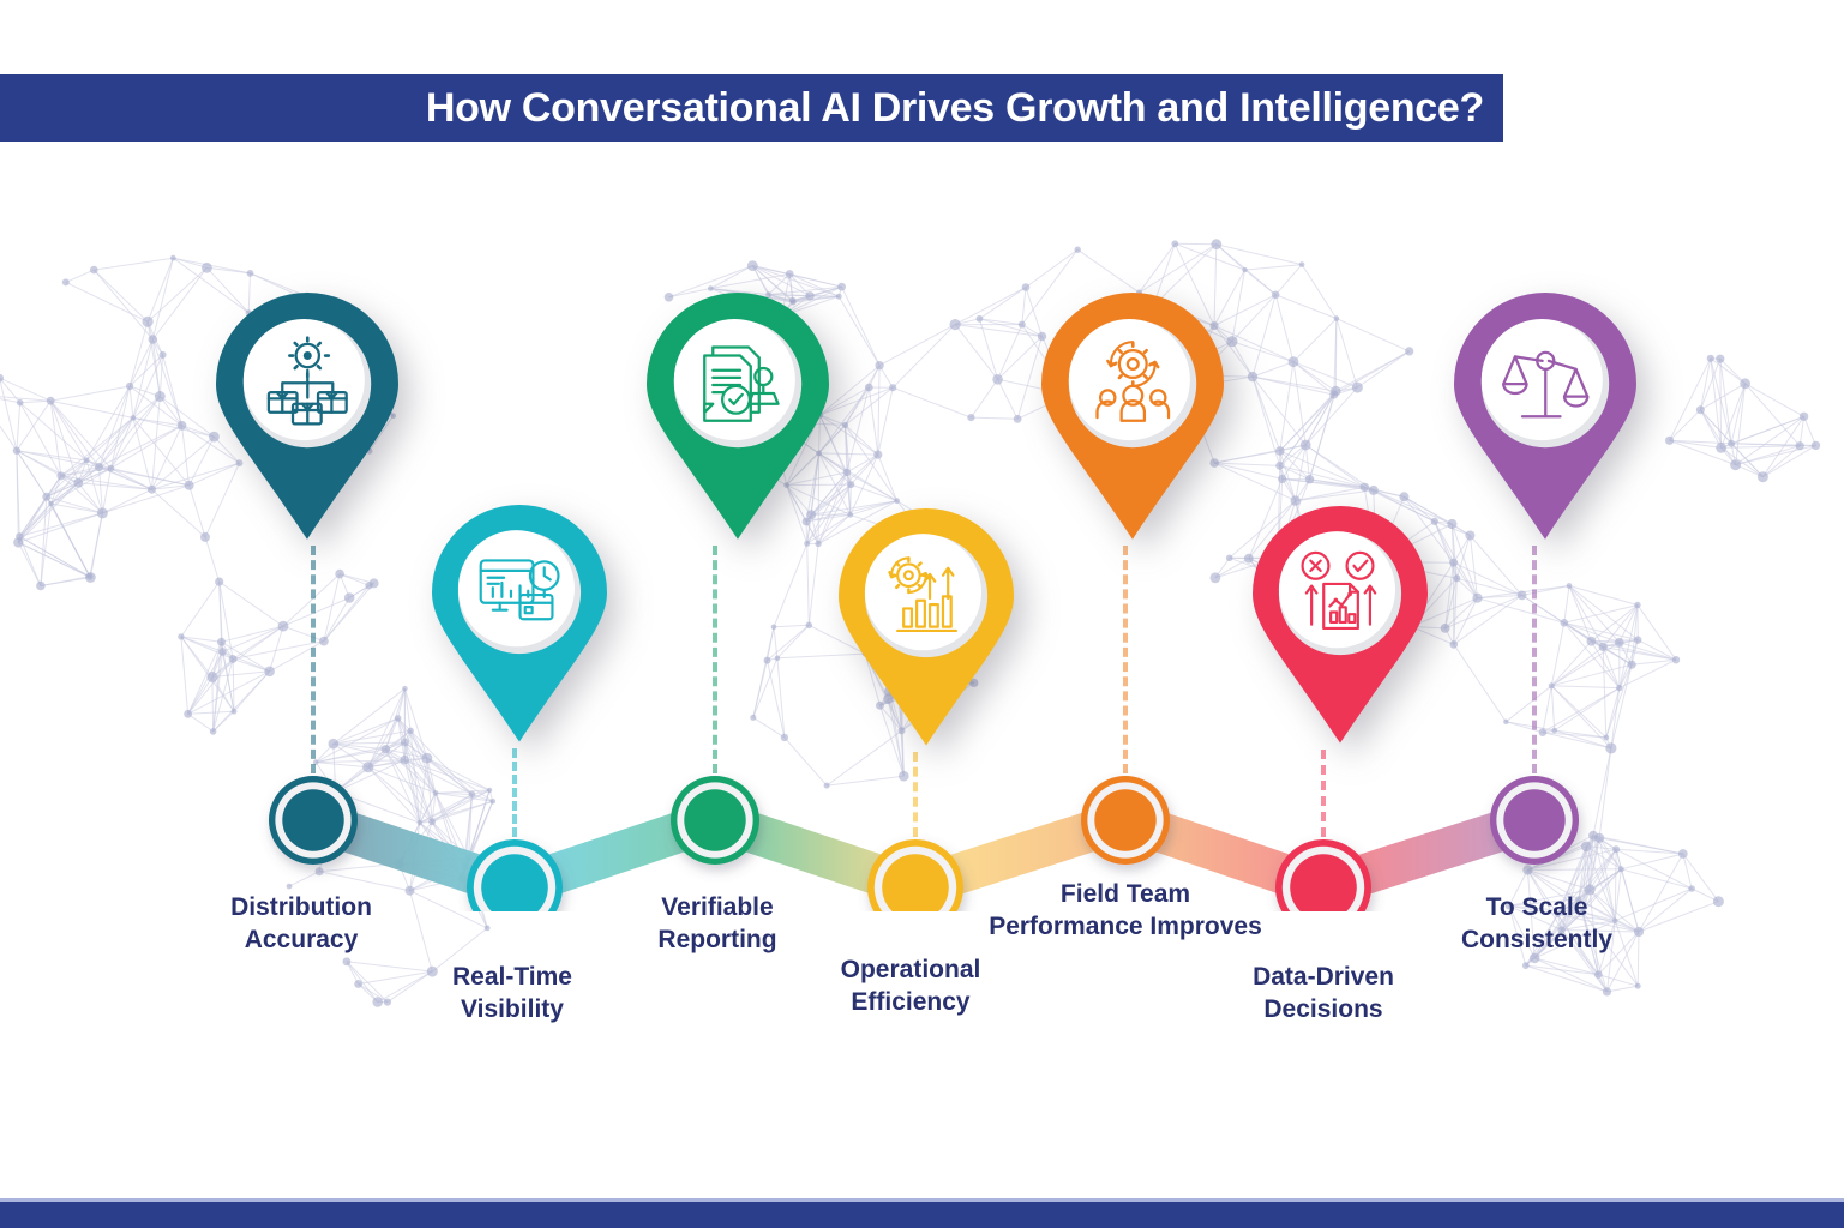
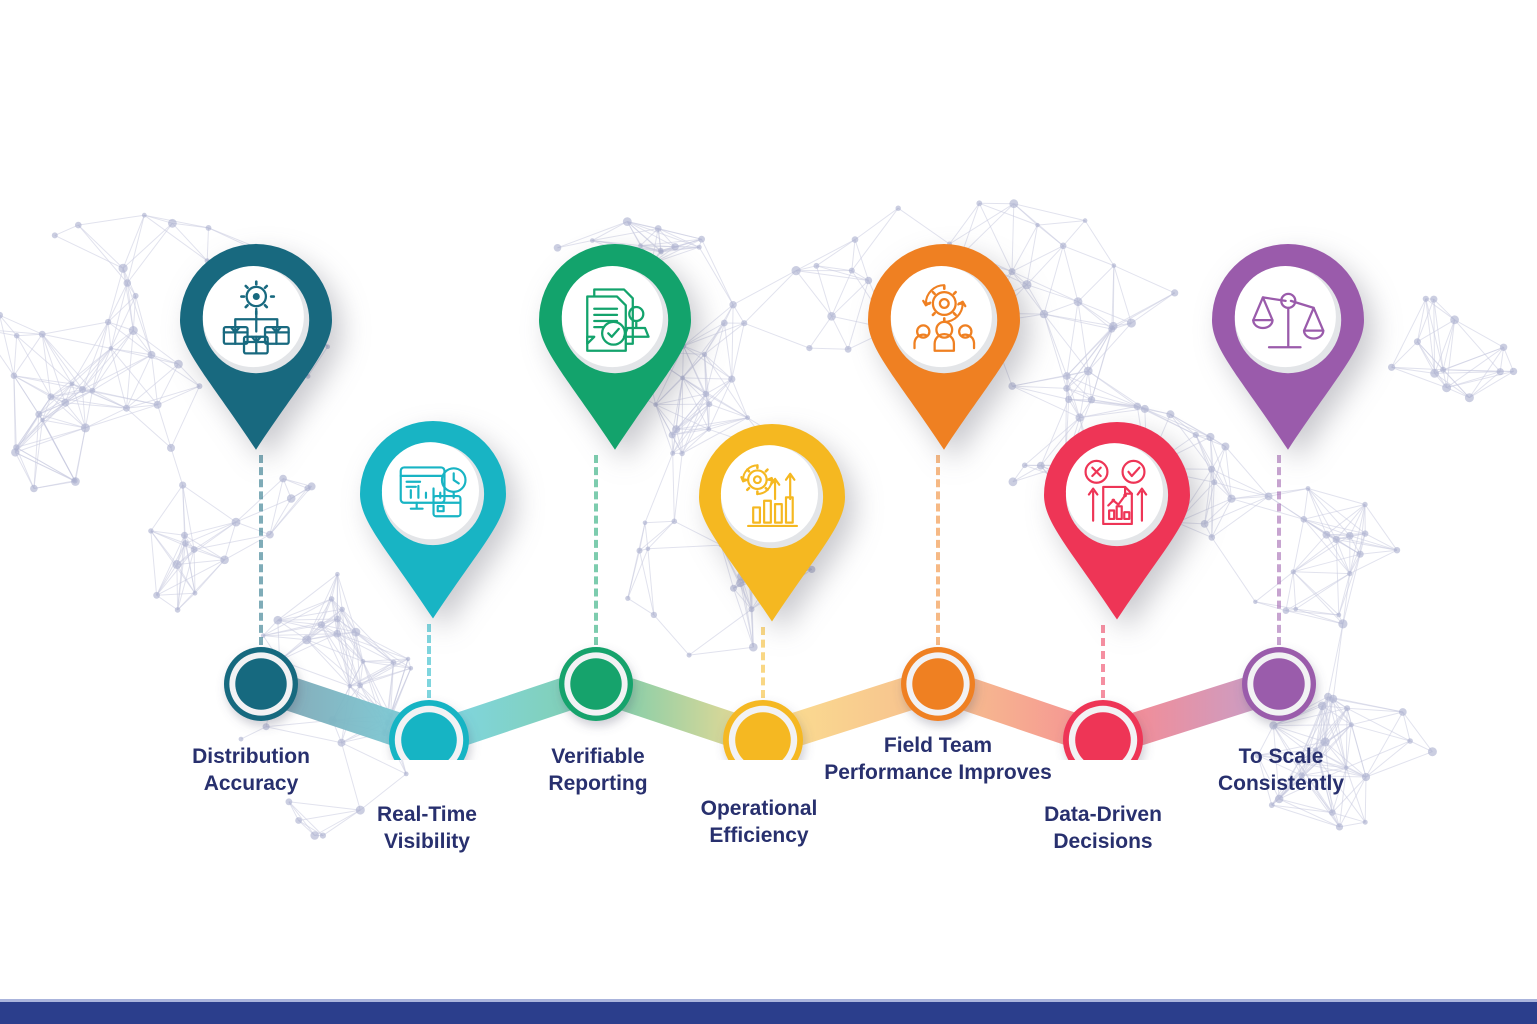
- How Conversational AI Drives Growth and Intelligence?
  Distribution
  Accuracy
  Real-Time
  Visibility
  Verifiable
  Reporting
  Operational
  Efficiency
  Field Team
  Performance Improves
  Data-Driven
  Decisions
  To Scale
  Consistently
